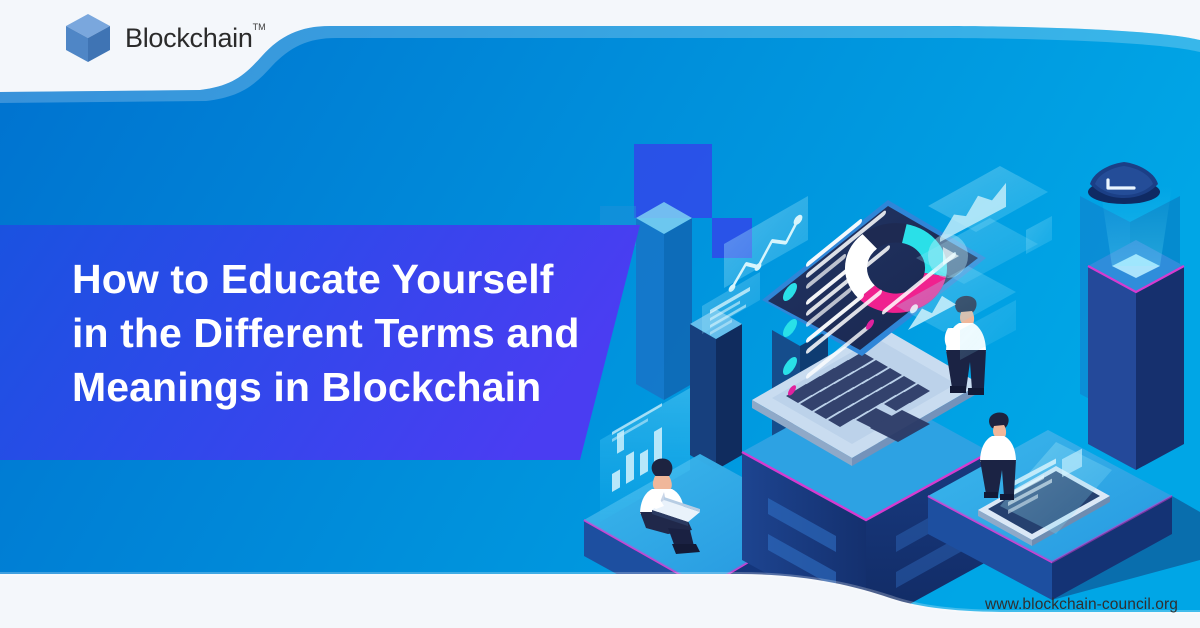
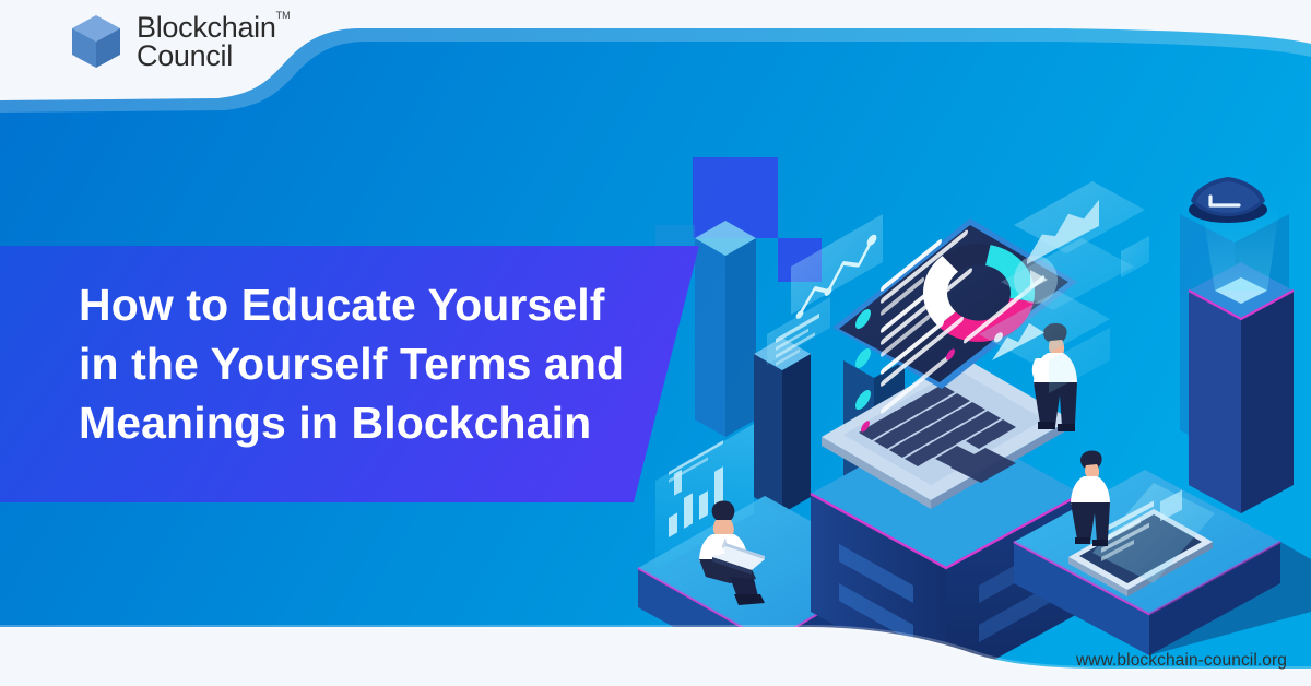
  How to Educate Yourself
- in the Different Terms and
+ in the Yourself Terms and
  Meanings in Blockchain
  Blockchain
+ Council
  TM
  www.blockchain-council.org
